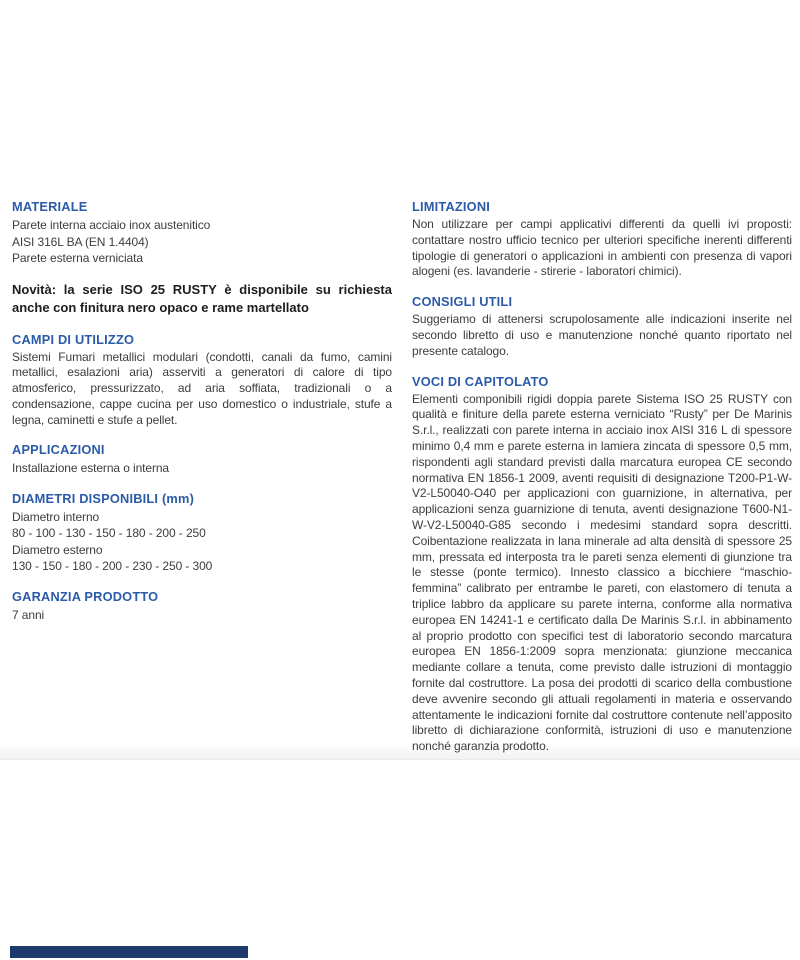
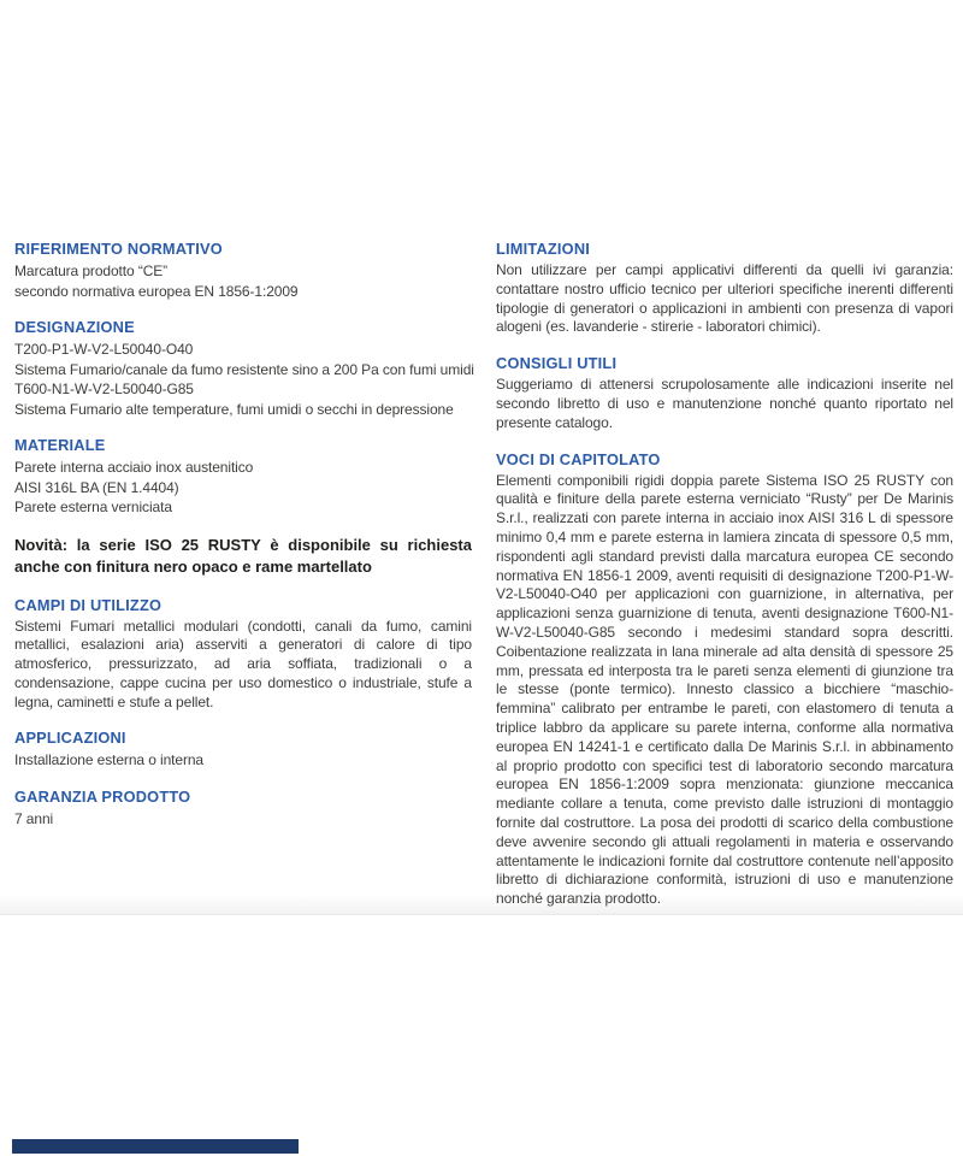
+ RIFERIMENTO NORMATIVO
+ Marcatura prodotto “CE”
+ secondo normativa europea EN 1856-1:2009
+ DESIGNAZIONE
+ T200-P1-W-V2-L50040-O40
+ Sistema Fumario/canale da fumo resistente sino a 200 Pa con fumi umidi
+ T600-N1-W-V2-L50040-G85
+ Sistema Fumario alte temperature, fumi umidi o secchi in depressione
  MATERIALE
  Parete interna acciaio inox austenitico
  AISI 316L BA (EN 1.4404)
  Parete esterna verniciata
  Novità: la serie ISO 25 RUSTY è disponibile su richiesta anche con finitura nero opaco e rame martellato
  CAMPI DI UTILIZZO
  Sistemi Fumari metallici modulari (condotti, canali da fumo, camini metallici, esalazioni aria) asserviti a generatori di calore di tipo atmosferico, pressurizzato, ad aria soffiata, tradizionali o a condensazione, cappe cucina per uso domestico o industriale, stufe a legna, caminetti e stufe a pellet.
  APPLICAZIONI
  Installazione esterna o interna
- DIAMETRI DISPONIBILI (mm)
- Diametro interno
- 80 - 100 - 130 - 150 - 180 - 200 - 250
- Diametro esterno
- 130 - 150 - 180 - 200 - 230 - 250 - 300
  GARANZIA PRODOTTO
  7 anni
  LIMITAZIONI
- Non utilizzare per campi applicativi differenti da quelli ivi proposti: contattare nostro ufficio tecnico per ulteriori specifiche inerenti differenti tipologie di generatori o applicazioni in ambienti con presenza di vapori alogeni (es. lavanderie - stirerie - laboratori chimici).
+ Non utilizzare per campi applicativi differenti da quelli ivi garanzia: contattare nostro ufficio tecnico per ulteriori specifiche inerenti differenti tipologie di generatori o applicazioni in ambienti con presenza di vapori alogeni (es. lavanderie - stirerie - laboratori chimici).
  CONSIGLI UTILI
  Suggeriamo di attenersi scrupolosamente alle indicazioni inserite nel secondo libretto di uso e manutenzione nonché quanto riportato nel presente catalogo.
  VOCI DI CAPITOLATO
  Elementi componibili rigidi doppia parete Sistema ISO 25 RUSTY con qualità e finiture della parete esterna verniciato “Rusty” per De Marinis S.r.l., realizzati con parete interna in acciaio inox AISI 316 L di spessore minimo 0,4 mm e parete esterna in lamiera zincata di spessore 0,5 mm, rispondenti agli standard previsti dalla marcatura europea CE secondo normativa EN 1856-1 2009, aventi requisiti di designazione T200-P1-W-V2-L50040-O40 per applicazioni con guarnizione, in alternativa, per applicazioni senza guarnizione di tenuta, aventi designazione T600-N1-W-V2-L50040-G85 secondo i medesimi standard sopra descritti. Coibentazione realizzata in lana minerale ad alta densità di spessore 25 mm, pressata ed interposta tra le pareti senza elementi di giunzione tra le stesse (ponte termico). Innesto classico a bicchiere “maschio-femmina” calibrato per entrambe le pareti, con elastomero di tenuta a triplice labbro da applicare su parete interna, conforme alla normativa europea EN 14241-1 e certificato dalla De Marinis S.r.l. in abbinamento al proprio prodotto con specifici test di laboratorio secondo marcatura europea EN 1856-1:2009 sopra menzionata: giunzione meccanica mediante collare a tenuta, come previsto dalle istruzioni di montaggio fornite dal costruttore. La posa dei prodotti di scarico della combustione deve avvenire secondo gli attuali regolamenti in materia e osservando attentamente le indicazioni fornite dal costruttore contenute nell’apposito libretto di dichiarazione conformità, istruzioni di uso e manutenzione nonché garanzia prodotto.
